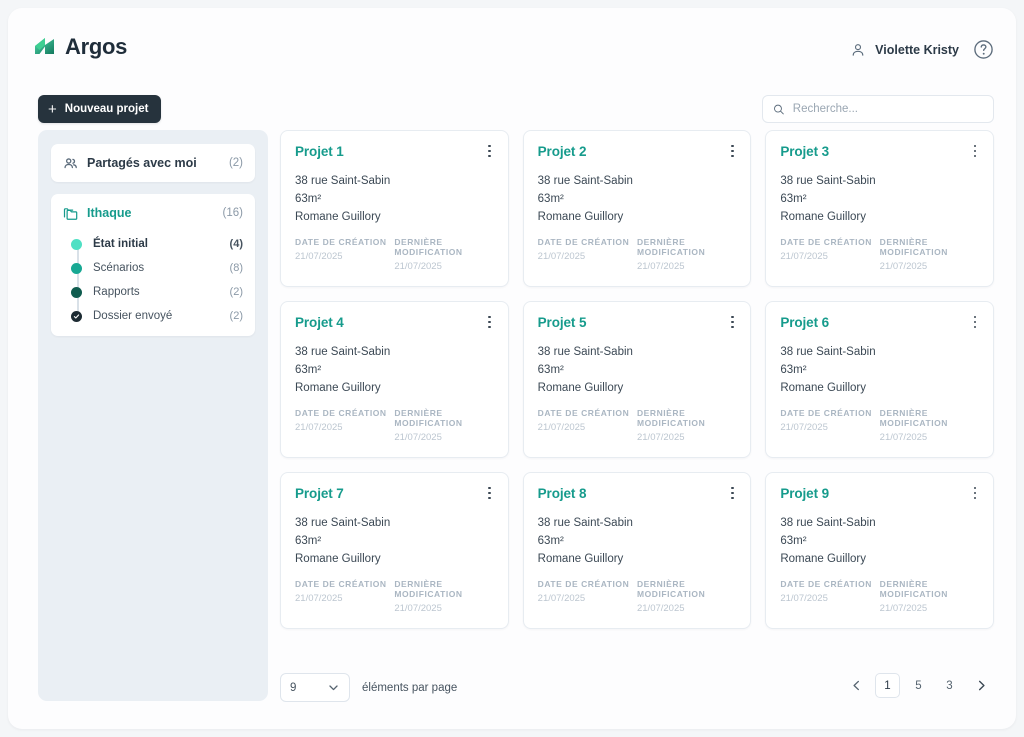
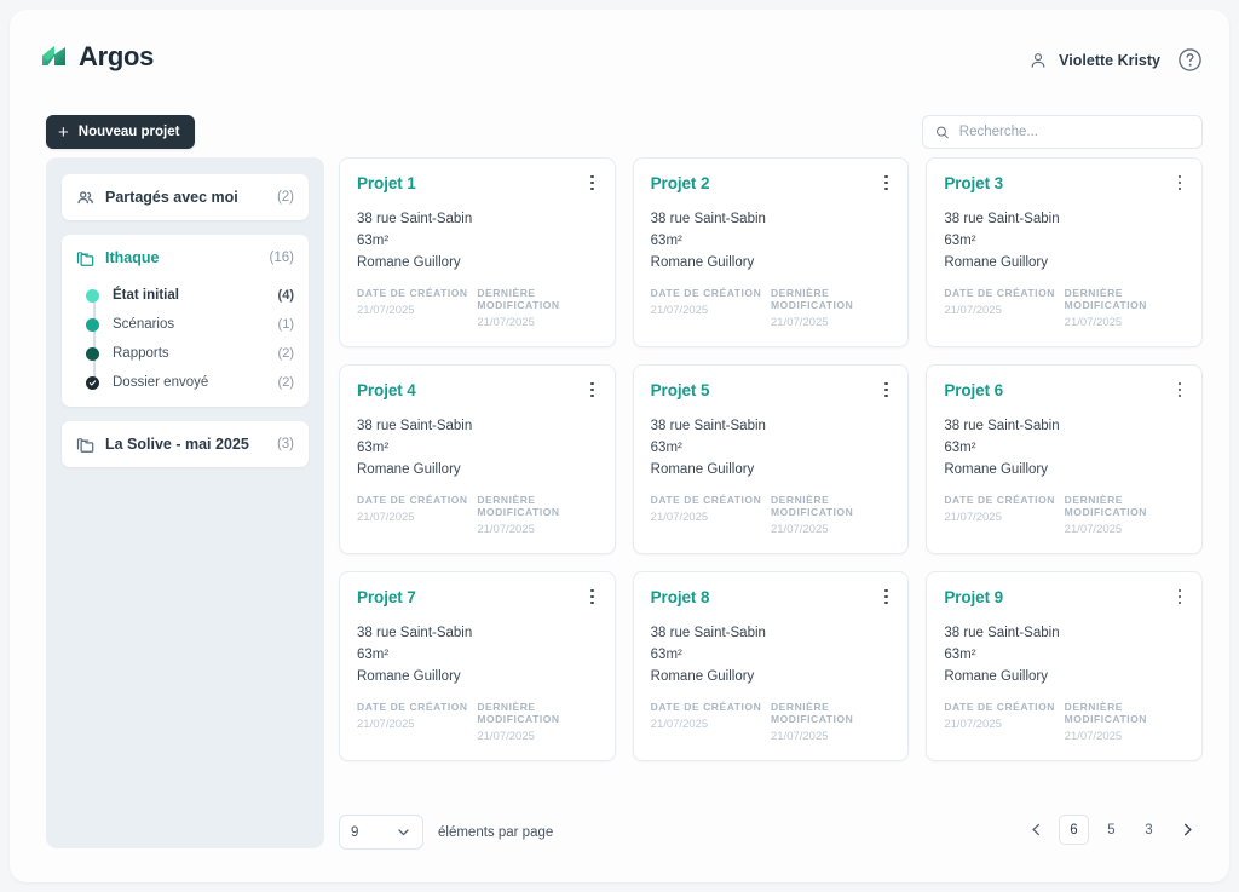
  Argos
  Violette Kristy
  +
  Nouveau projet
  Recherche...
  Partagés avec moi
  (2)
  Ithaque
  (16)
  État initial
  (4)
  Scénarios
- (8)
+ (1)
  Rapports
  (2)
  Dossier envoyé
  (2)
+ La Solive - mai 2025
+ (3)
  Projet 1
  38 rue Saint-Sabin
  63m²
  Romane Guillory
  DATE DE CRÉATION
  21/07/2025
  DERNIÈRE MODIFICATION
  21/07/2025
  Projet 2
  38 rue Saint-Sabin
  63m²
  Romane Guillory
  DATE DE CRÉATION
  21/07/2025
  DERNIÈRE MODIFICATION
  21/07/2025
  Projet 3
  38 rue Saint-Sabin
  63m²
  Romane Guillory
  DATE DE CRÉATION
  21/07/2025
  DERNIÈRE MODIFICATION
  21/07/2025
  Projet 4
  38 rue Saint-Sabin
  63m²
  Romane Guillory
  DATE DE CRÉATION
  21/07/2025
  DERNIÈRE MODIFICATION
  21/07/2025
  Projet 5
  38 rue Saint-Sabin
  63m²
  Romane Guillory
  DATE DE CRÉATION
  21/07/2025
  DERNIÈRE MODIFICATION
  21/07/2025
  Projet 6
  38 rue Saint-Sabin
  63m²
  Romane Guillory
  DATE DE CRÉATION
  21/07/2025
  DERNIÈRE MODIFICATION
  21/07/2025
  Projet 7
  38 rue Saint-Sabin
  63m²
  Romane Guillory
  DATE DE CRÉATION
  21/07/2025
  DERNIÈRE MODIFICATION
  21/07/2025
  Projet 8
  38 rue Saint-Sabin
  63m²
  Romane Guillory
  DATE DE CRÉATION
  21/07/2025
  DERNIÈRE MODIFICATION
  21/07/2025
  Projet 9
  38 rue Saint-Sabin
  63m²
  Romane Guillory
  DATE DE CRÉATION
  21/07/2025
  DERNIÈRE MODIFICATION
  21/07/2025
  9
  éléments par page
- 1
+ 6
  5
  3
